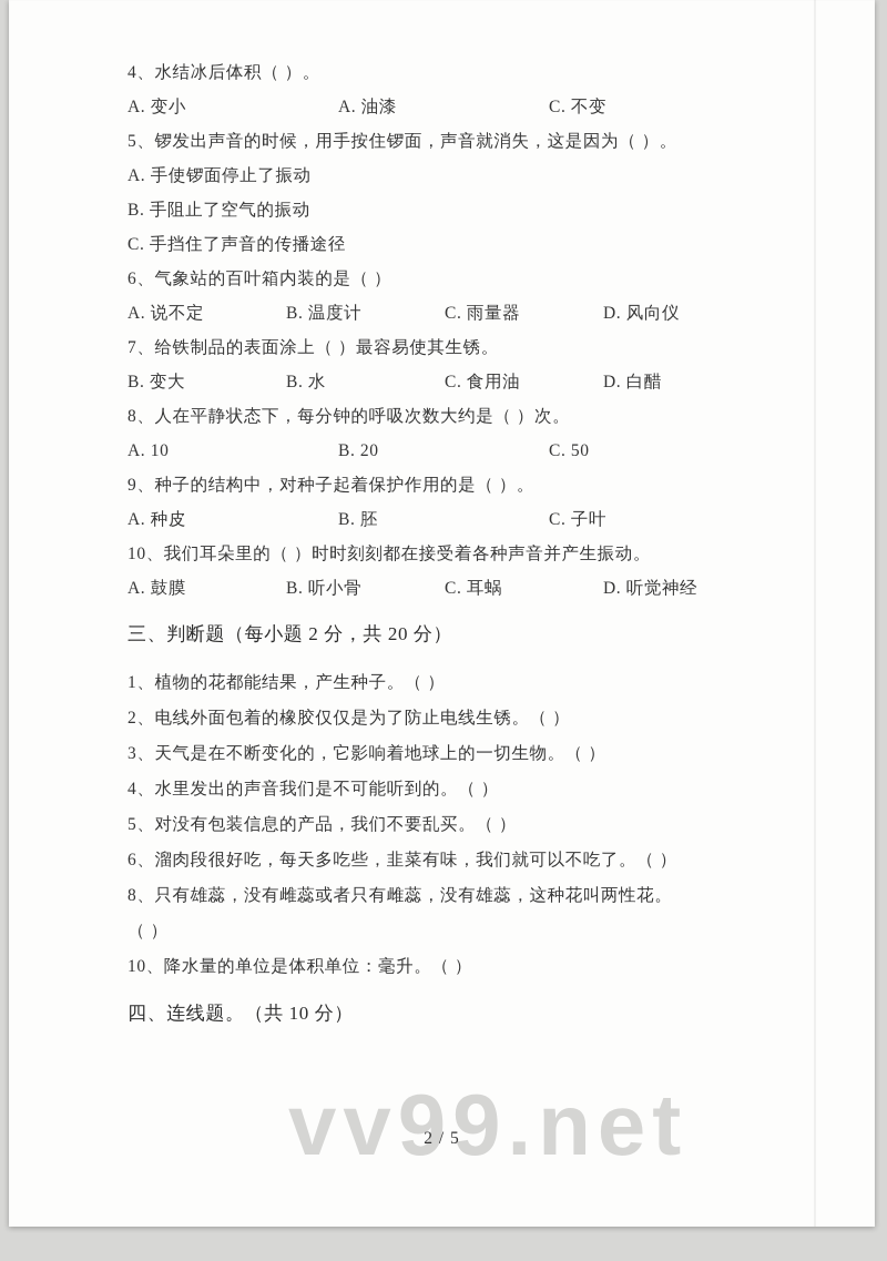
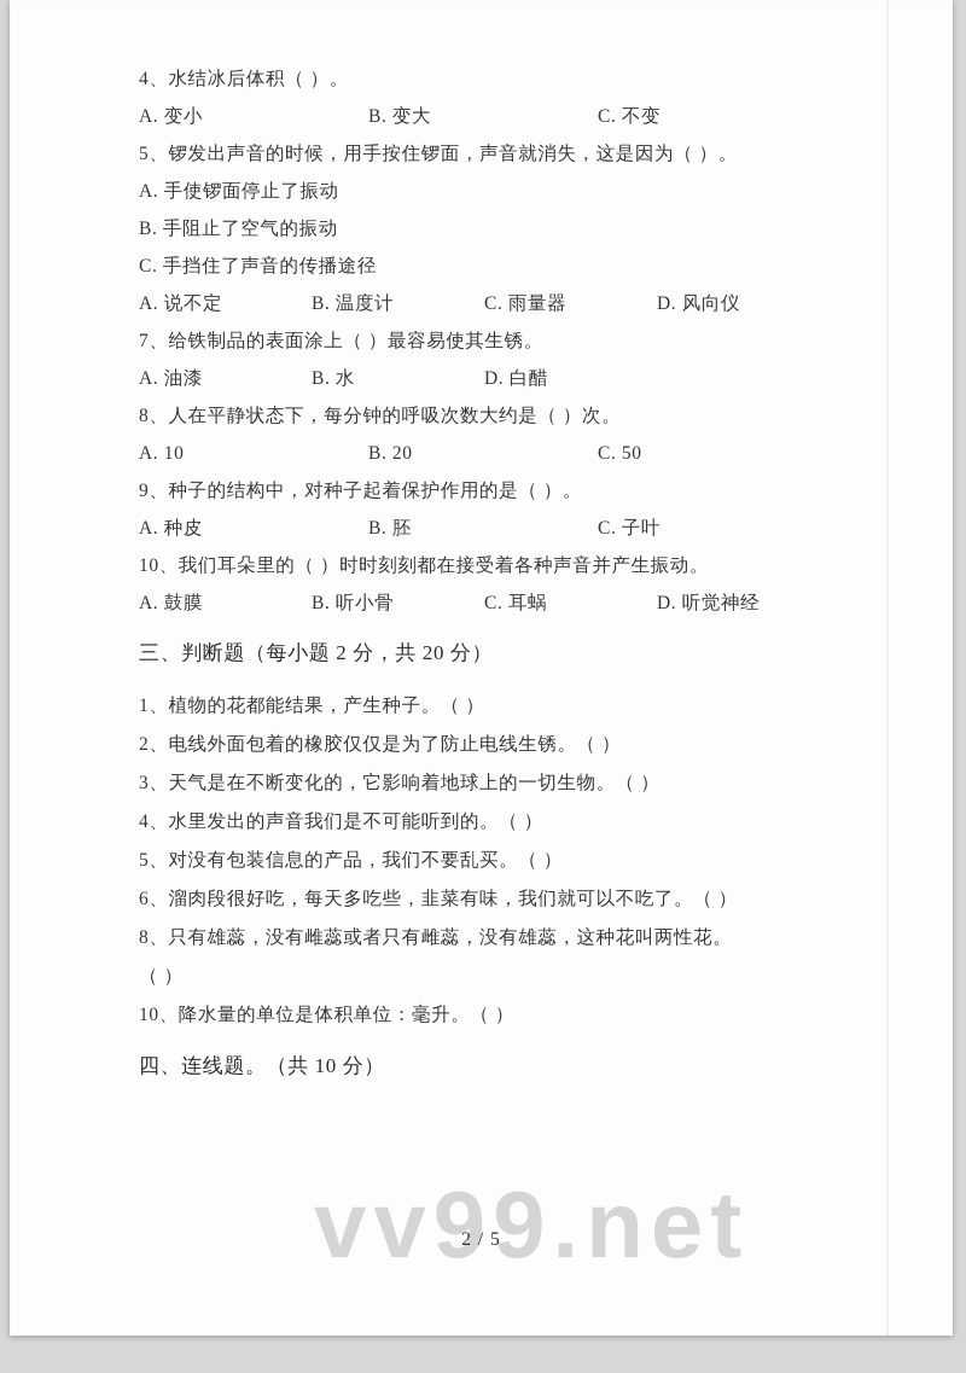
  4、水结冰后体积（ ）。
  A. 变小
- A. 油漆
+ B. 变大
  C. 不变
  5、锣发出声音的时候，用手按住锣面，声音就消失，这是因为（ ）。
  A. 手使锣面停止了振动
  B. 手阻止了空气的振动
  C. 手挡住了声音的传播途径
- 6、气象站的百叶箱内装的是（ ）
  A. 说不定
  B. 温度计
  C. 雨量器
  D. 风向仪
  7、给铁制品的表面涂上（ ）最容易使其生锈。
- B. 变大
+ A. 油漆
  B. 水
- C. 食用油
  D. 白醋
  8、人在平静状态下，每分钟的呼吸次数大约是（ ）次。
  A. 10
  B. 20
  C. 50
  9、种子的结构中，对种子起着保护作用的是（ ）。
  A. 种皮
  B. 胚
  C. 子叶
  10、我们耳朵里的（ ）时时刻刻都在接受着各种声音并产生振动。
  A. 鼓膜
  B. 听小骨
  C. 耳蜗
  D. 听觉神经
  三、判断题（每小题 2 分，共 20 分）
  1、植物的花都能结果，产生种子。（ ）
  2、电线外面包着的橡胶仅仅是为了防止电线生锈。（ ）
  3、天气是在不断变化的，它影响着地球上的一切生物。（ ）
  4、水里发出的声音我们是不可能听到的。（ ）
  5、对没有包装信息的产品，我们不要乱买。（ ）
  6、溜肉段很好吃，每天多吃些，韭菜有味，我们就可以不吃了。（ ）
  8、只有雄蕊，没有雌蕊或者只有雌蕊，没有雄蕊，这种花叫两性花。
  （ ）
  10、降水量的单位是体积单位：毫升。（ ）
  四、连线题。（共 10 分）
  vv99.net
  2 / 5
